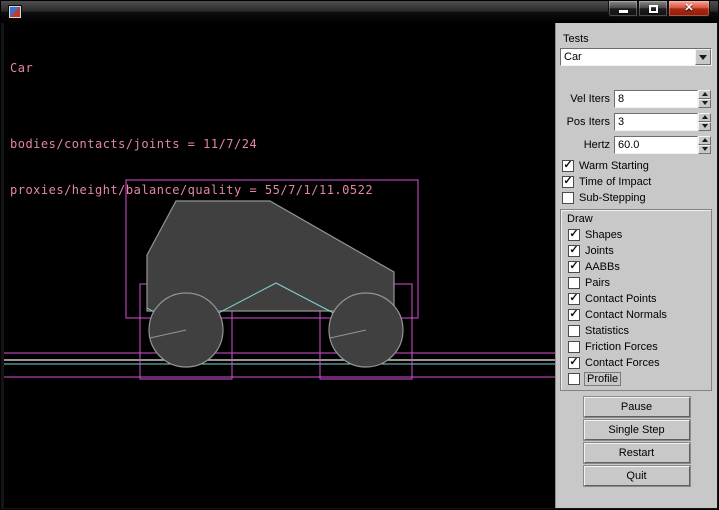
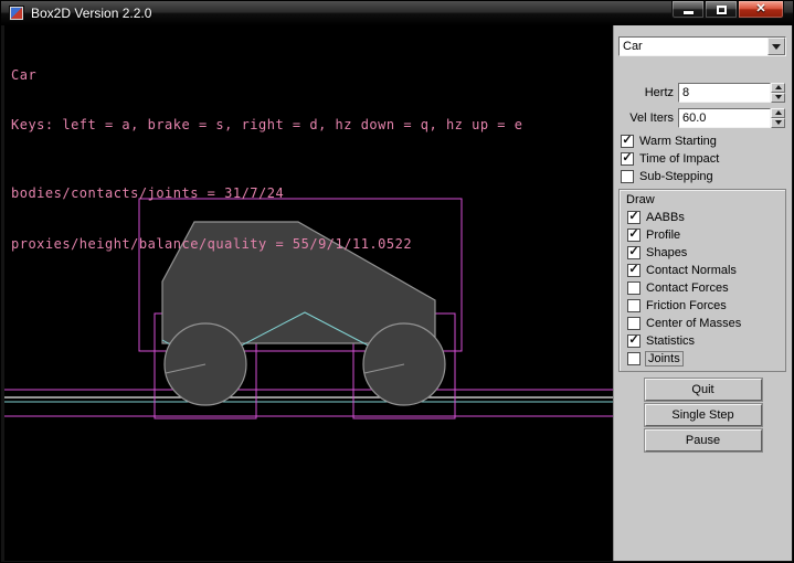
+ Box2D Version 2.2.0
  ✕
  Car
+ Keys: left = a, brake = s, right = d, hz down = q, hz up = e
- bodies/contacts/joints = 11/7/24
+ bodies/contacts/joints = 31/7/24
- proxies/height/balance/quality = 55/7/1/11.0522
+ proxies/height/balance/quality = 55/9/1/11.0522
- Tests
  Car
- Vel Iters
+ Hertz
  8
- Pos Iters
- 3
- Hertz
+ Vel Iters
  60.0
  Warm Starting
  Time of Impact
  Sub-Stepping
  Draw
- Shapes
+ AABBs
- Joints
+ Profile
- AABBs
+ Shapes
- Pairs
- Contact Points
  Contact Normals
- Statistics
+ Contact Forces
  Friction Forces
+ Center of Masses
- Contact Forces
+ Statistics
- Profile
+ Joints
- Pause
+ Quit
  Single Step
- Restart
- Quit
+ Pause
